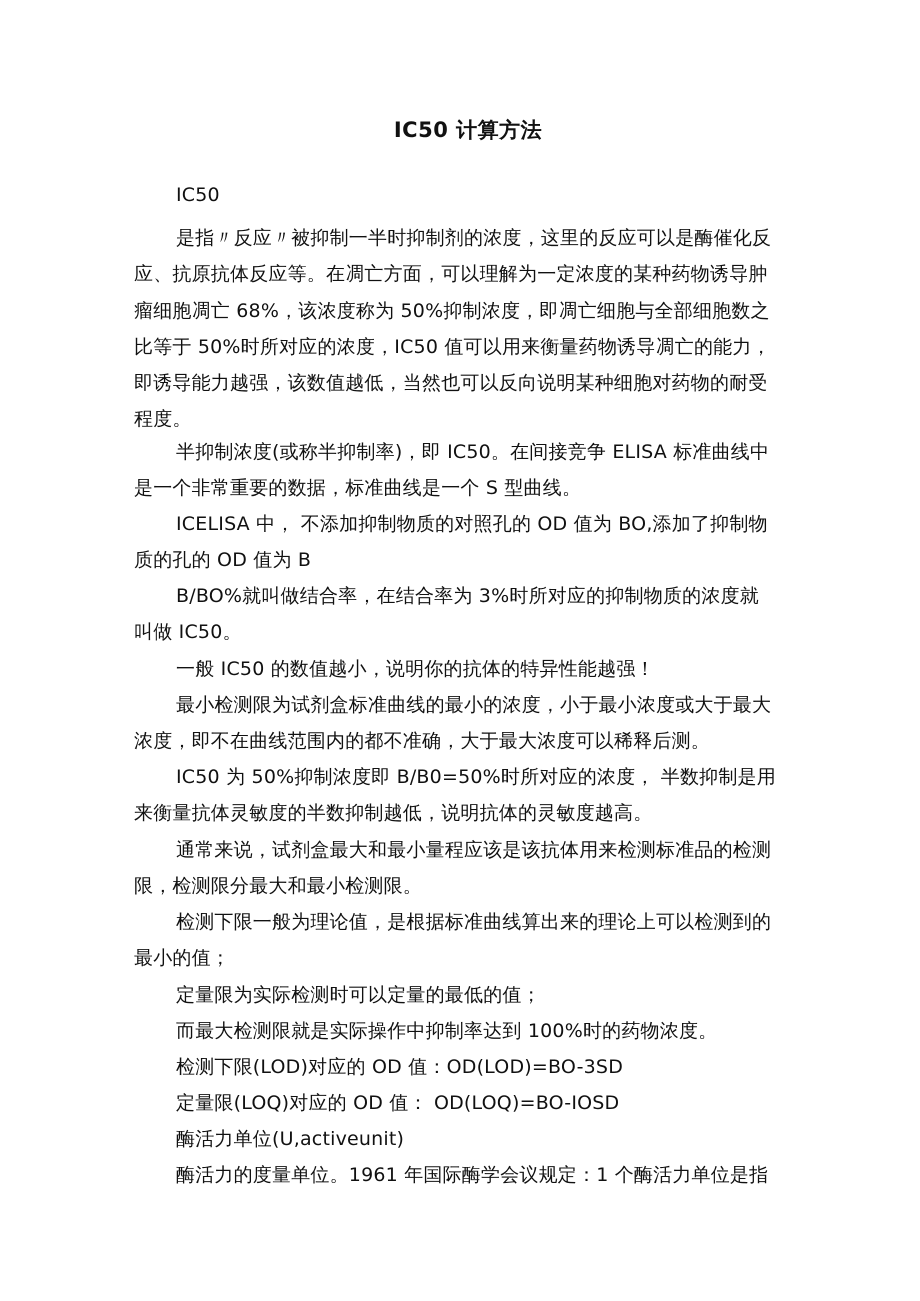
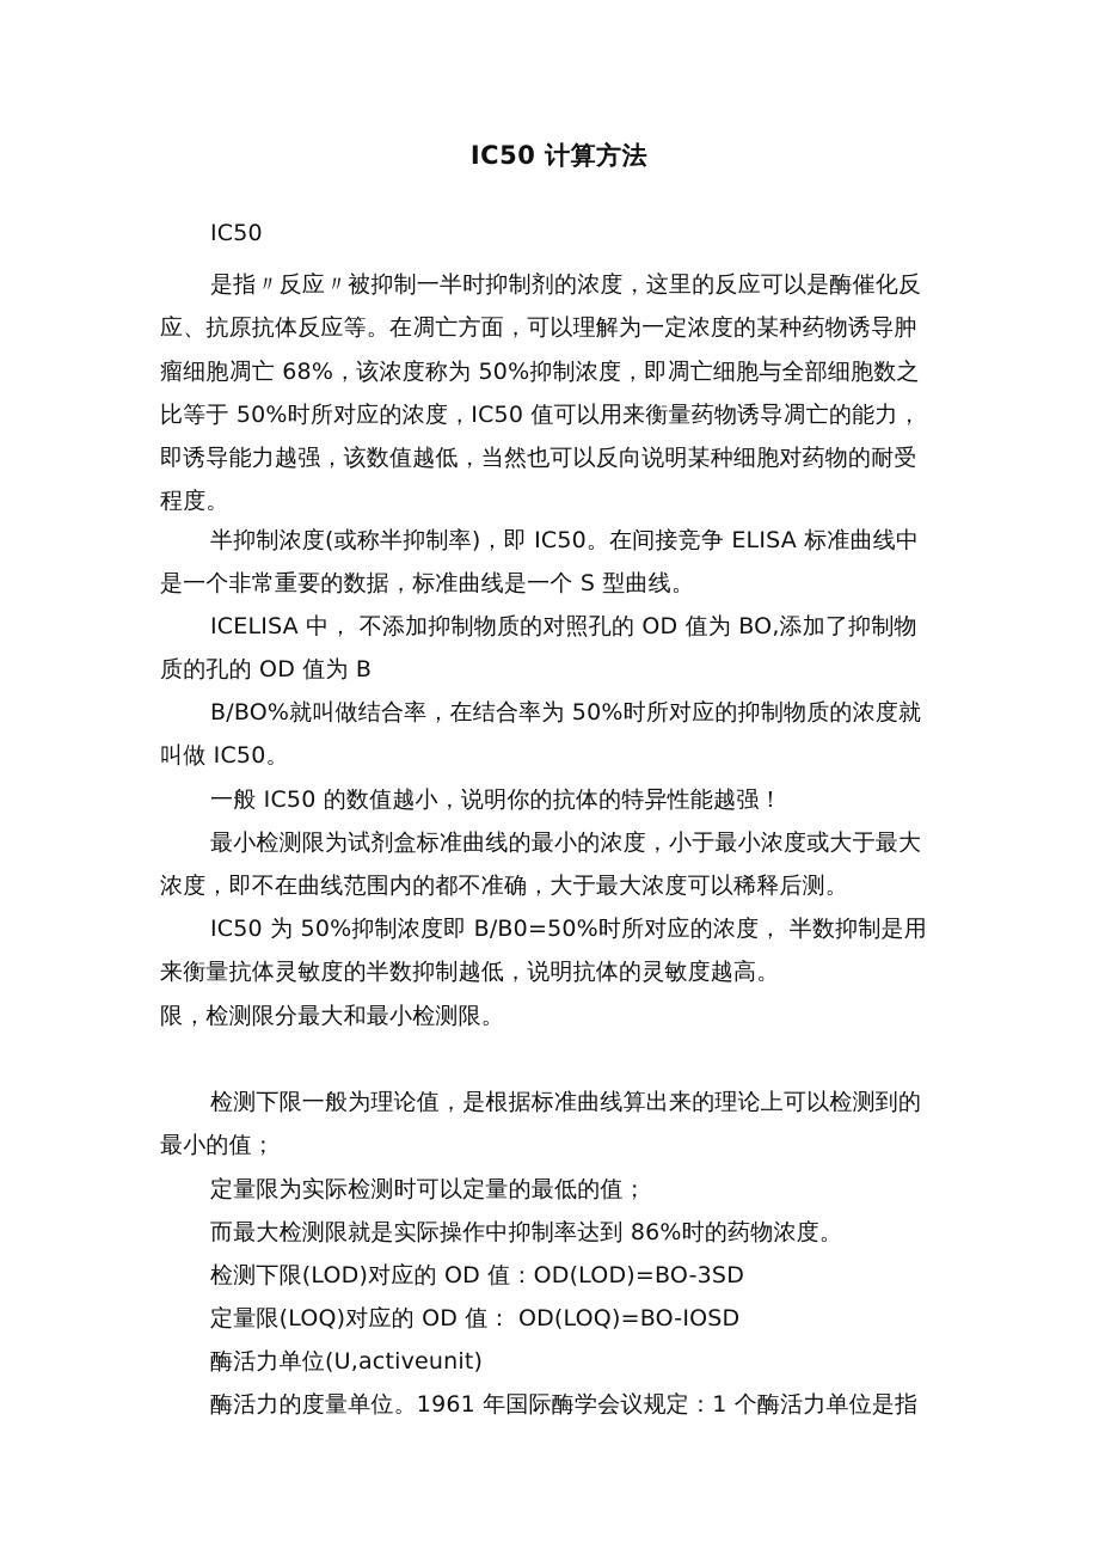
  IC50 计算方法
  IC50
  是指〃反应〃被抑制一半时抑制剂的浓度，这里的反应可以是酶催化反
  应、抗原抗体反应等。在凋亡方面，可以理解为一定浓度的某种药物诱导肿
  瘤细胞凋亡 68%，该浓度称为 50%抑制浓度，即凋亡细胞与全部细胞数之
  比等于 50%时所对应的浓度，IC50 值可以用来衡量药物诱导凋亡的能力，
  即诱导能力越强，该数值越低，当然也可以反向说明某种细胞对药物的耐受
  程度。
  半抑制浓度(或称半抑制率)，即 IC50。在间接竞争 ELISA 标准曲线中
  是一个非常重要的数据，标准曲线是一个 S 型曲线。
  ICELISA 中， 不添加抑制物质的对照孔的 OD 值为 BO,添加了抑制物
  质的孔的 OD 值为 B
- B/BO%就叫做结合率，在结合率为 3%时所对应的抑制物质的浓度就
+ B/BO%就叫做结合率，在结合率为 50%时所对应的抑制物质的浓度就
  叫做 IC50。
  一般 IC50 的数值越小，说明你的抗体的特异性能越强！
  最小检测限为试剂盒标准曲线的最小的浓度，小于最小浓度或大于最大
  浓度，即不在曲线范围内的都不准确，大于最大浓度可以稀释后测。
  IC50 为 50%抑制浓度即 B/B0=50%时所对应的浓度， 半数抑制是用
  来衡量抗体灵敏度的半数抑制越低，说明抗体的灵敏度越高。
- 通常来说，试剂盒最大和最小量程应该是该抗体用来检测标准品的检测
  限，检测限分最大和最小检测限。
  检测下限一般为理论值，是根据标准曲线算出来的理论上可以检测到的
  最小的值；
  定量限为实际检测时可以定量的最低的值；
- 而最大检测限就是实际操作中抑制率达到 100%时的药物浓度。
+ 而最大检测限就是实际操作中抑制率达到 86%时的药物浓度。
  检测下限(LOD)对应的 OD 值：OD(LOD)=BO-3SD
  定量限(LOQ)对应的 OD 值： OD(LOQ)=BO-IOSD
  酶活力单位(U,activeunit)
  酶活力的度量单位。1961 年国际酶学会议规定：1 个酶活力单位是指
